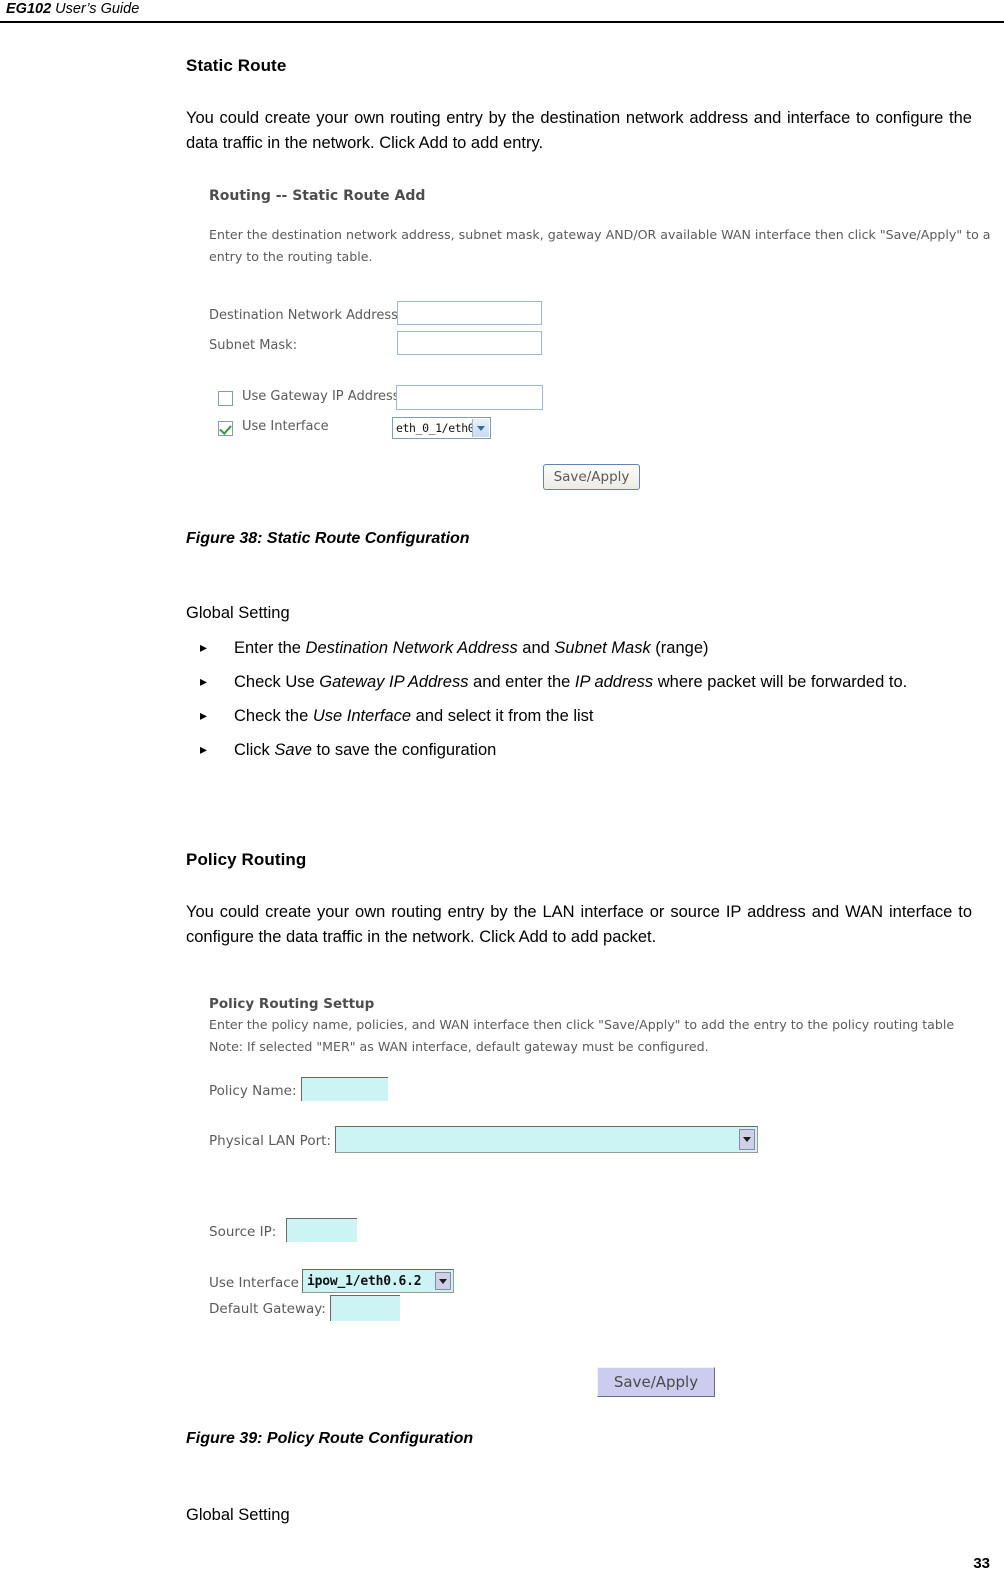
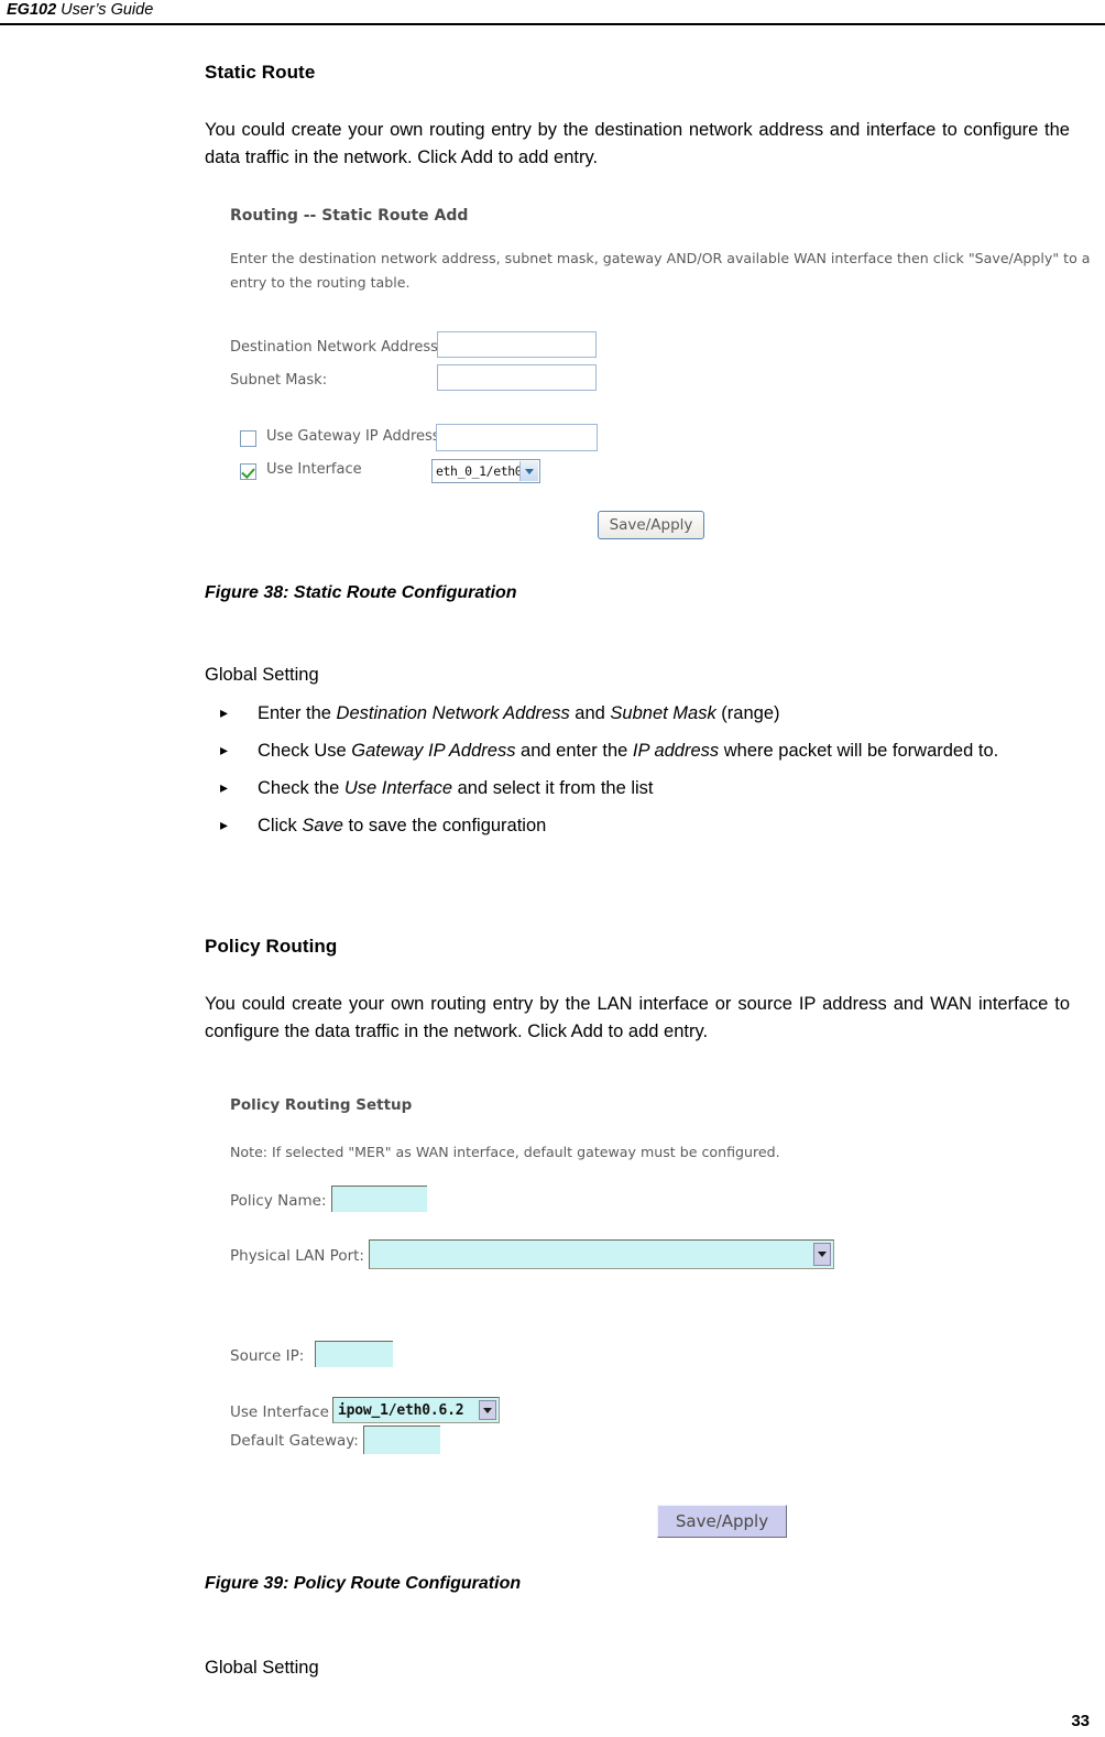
  EG102 User’s Guide
  Static Route
  You could create your own routing entry by the destination network address and interface to configure the data traffic in the network. Click Add to add entry.
  Routing -- Static Route Add
  Enter the destination network address, subnet mask, gateway AND/OR available WAN interface then click "Save/Apply" to a
  entry to the routing table.
  Destination Network Address
  Subnet Mask:
  Use Gateway IP Addres
  Use Interface
  eth_0_1/eth
  Save/Apply
  Figure 38: Static Route Configuration
  Global Setting
  ▸
  Enter the Destination Network Address and Subnet Mask (range)
  ▸
  Check Use Gateway IP Address and enter the IP address where packet will be forwarded to.
  ▸
  Check the Use Interface and select it from the list
  ▸
  Click Save to save the configuration
  Policy Routing
- You could create your own routing entry by the LAN interface or source IP address and WAN interface to configure the data traffic in the network. Click Add to add packet.
+ You could create your own routing entry by the LAN interface or source IP address and WAN interface to configure the data traffic in the network. Click Add to add entry.
  Policy Routing Settup
- Enter the policy name, policies, and WAN interface then click "Save/Apply" to add the entry to the policy routing table
  Note: If selected "MER" as WAN interface, default gateway must be configured.
  Policy Name:
  Physical LAN Port:
  Source IP:
  Use Interface
  ipow_1/eth0.6.2
  Default Gateway:
  Save/Apply
  Figure 39: Policy Route Configuration
  Global Setting
  33
